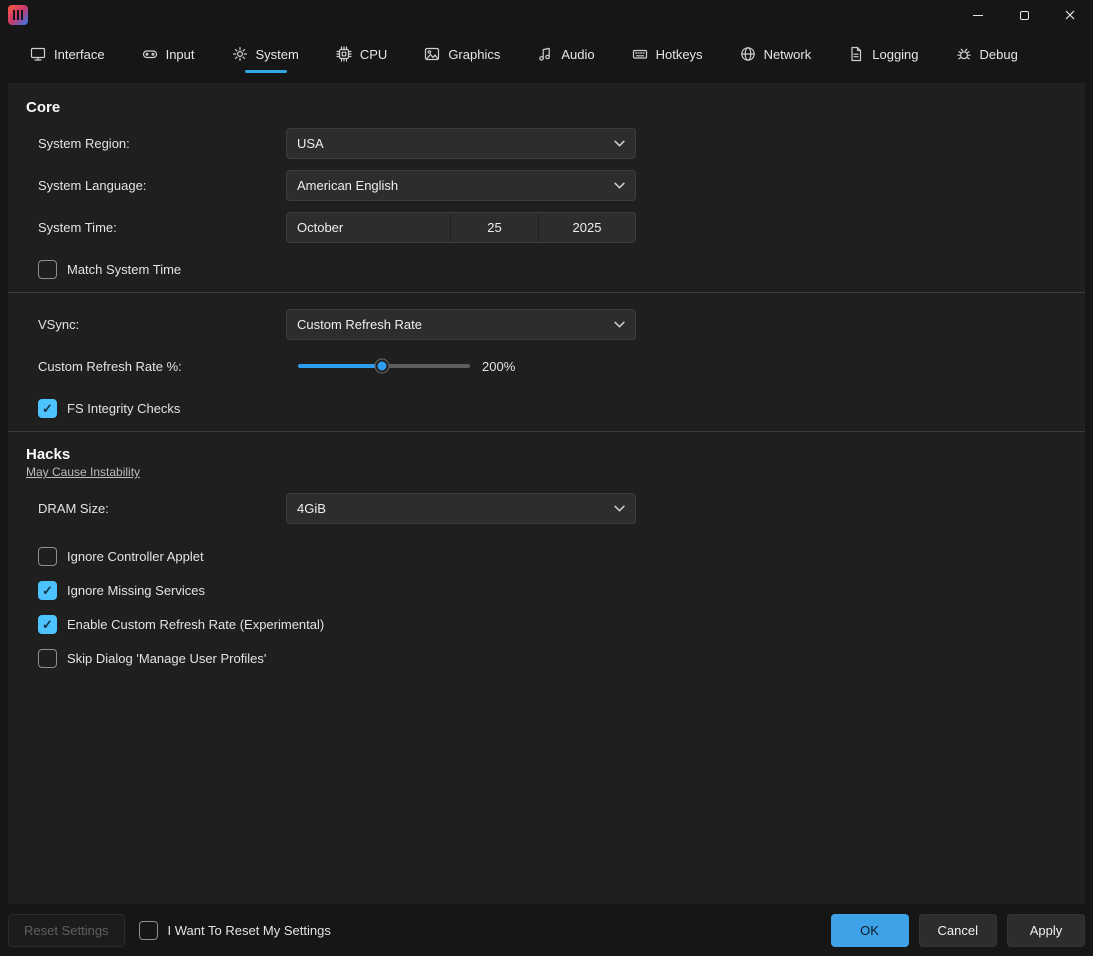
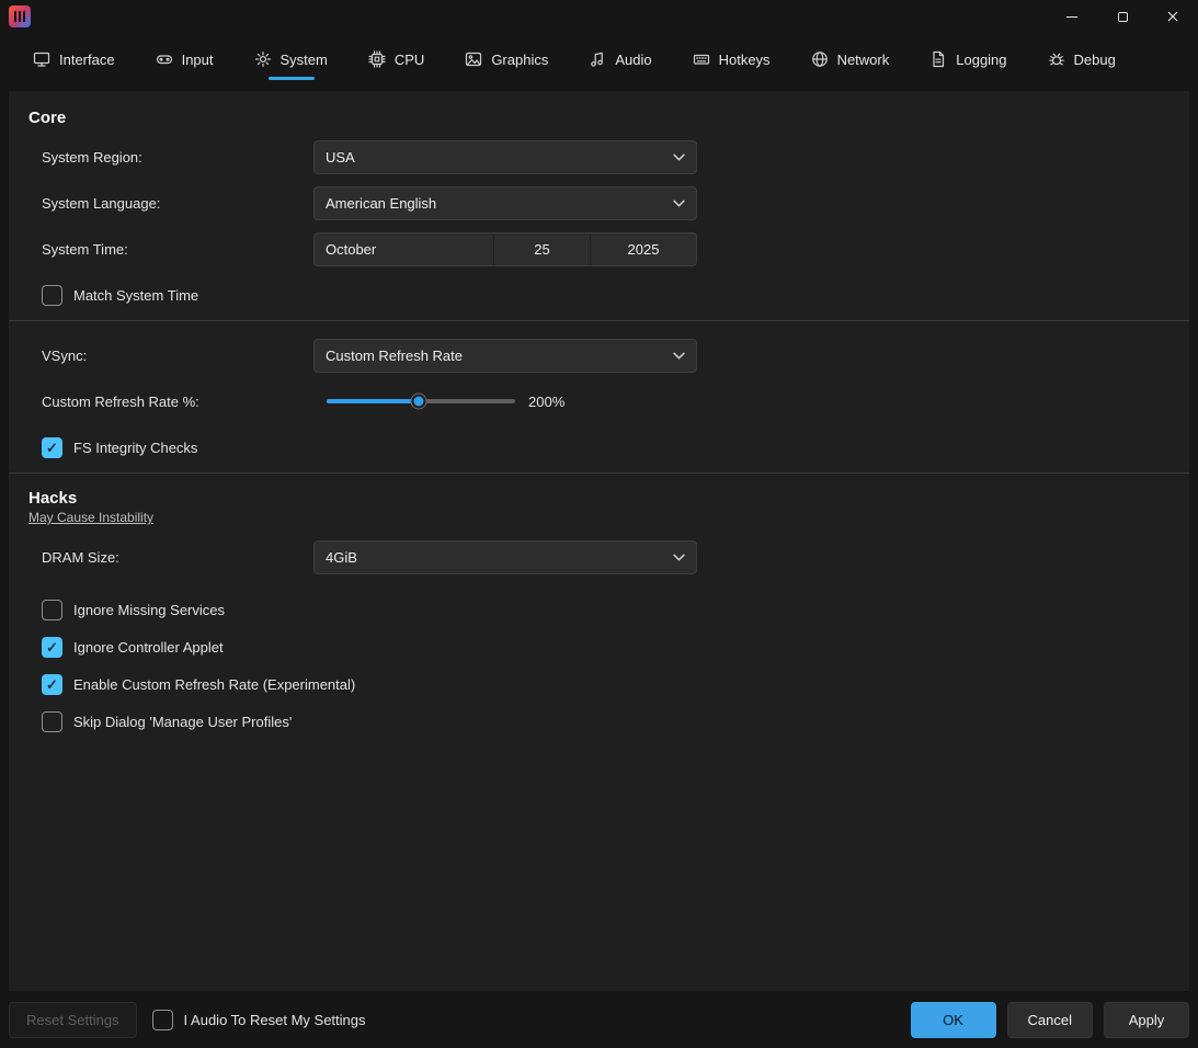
  Interface
  Input
  System
  CPU
  Graphics
  Audio
  Hotkeys
  Network
  Logging
  Debug
  Core
  System Region:
  USA
  System Language:
  American English
  System Time:
  October
  25
  2025
  Match System Time
  VSync:
  Custom Refresh Rate
  Custom Refresh Rate %:
  200%
  ✓
  FS Integrity Checks
  Hacks
  May Cause Instability
  DRAM Size:
  4GiB
- Ignore Controller Applet
+ Ignore Missing Services
  ✓
- Ignore Missing Services
+ Ignore Controller Applet
  ✓
  Enable Custom Refresh Rate (Experimental)
  Skip Dialog 'Manage User Profiles'
  Reset Settings
- I Want To Reset My Settings
+ I Audio To Reset My Settings
  OK
  Cancel
  Apply
